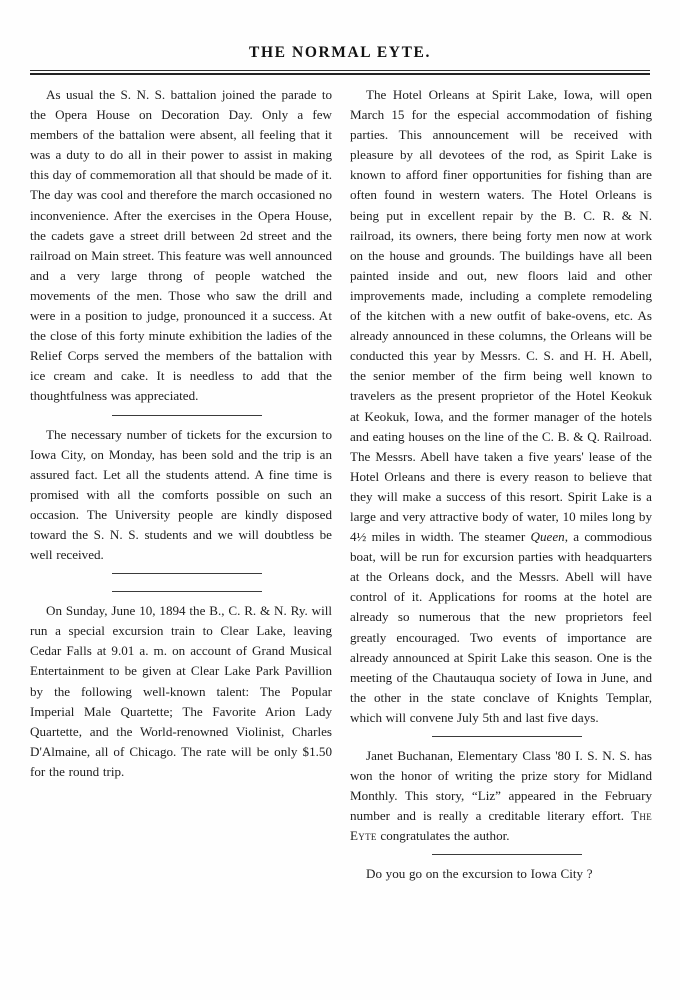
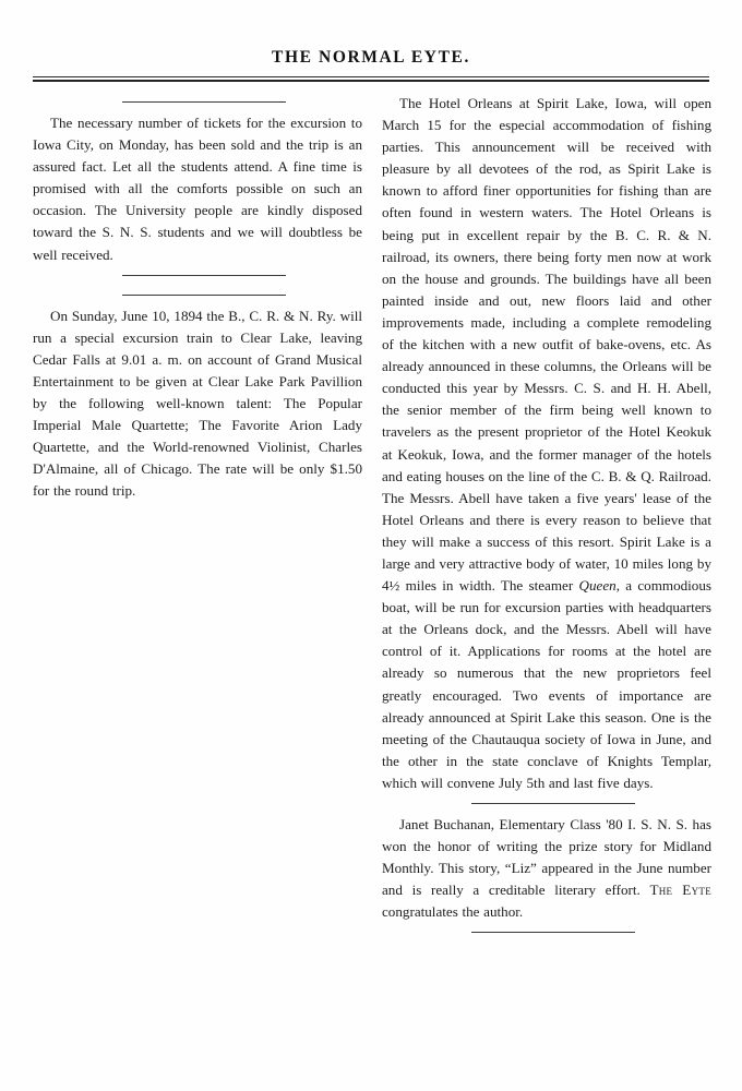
  THE NORMAL EYTE.
- As usual the S. N. S. battalion joined the parade to the Opera House on Decoration Day. Only a few members of the battalion were absent, all feeling that it was a duty to do all in their power to assist in making this day of commemoration all that should be made of it. The day was cool and therefore the march occasioned no inconvenience. After the exercises in the Opera House, the cadets gave a street drill between 2d street and the railroad on Main street. This feature was well announced and a very large throng of people watched the movements of the men. Those who saw the drill and were in a position to judge, pronounced it a success. At the close of this forty minute exhibition the ladies of the Relief Corps served the members of the battalion with ice cream and cake. It is needless to add that the thoughtfulness was appreciated.
  The necessary number of tickets for the excursion to Iowa City, on Monday, has been sold and the trip is an assured fact. Let all the students attend. A fine time is promised with all the comforts possible on such an occasion. The University people are kindly disposed toward the S. N. S. students and we will doubtless be well received.
  On Sunday, June 10, 1894 the B., C. R. & N. Ry. will run a special excursion train to Clear Lake, leaving Cedar Falls at 9.01 a. m. on account of Grand Musical Entertainment to be given at Clear Lake Park Pavillion by the following well-known talent: The Popular Imperial Male Quartette; The Favorite Arion Lady Quartette, and the World-renowned Violinist, Charles D'Almaine, all of Chicago. The rate will be only $1.50 for the round trip.
  The Hotel Orleans at Spirit Lake, Iowa, will open March 15 for the especial accommodation of fishing parties. This announcement will be received with pleasure by all devotees of the rod, as Spirit Lake is known to afford finer opportunities for fishing than are often found in western waters. The Hotel Orleans is being put in excellent repair by the B. C. R. & N. railroad, its owners, there being forty men now at work on the house and grounds. The buildings have all been painted inside and out, new floors laid and other improvements made, including a complete remodeling of the kitchen with a new outfit of bake-ovens, etc. As already announced in these columns, the Orleans will be conducted this year by Messrs. C. S. and H. H. Abell, the senior member of the firm being well known to travelers as the present proprietor of the Hotel Keokuk at Keokuk, Iowa, and the former manager of the hotels and eating houses on the line of the C. B. & Q. Railroad. The Messrs. Abell have taken a five years' lease of the Hotel Orleans and there is every reason to believe that they will make a success of this resort. Spirit Lake is a large and very attractive body of water, 10 miles long by 4½ miles in width. The steamer Queen, a commodious boat, will be run for excursion parties with headquarters at the Orleans dock, and the Messrs. Abell will have control of it. Applications for rooms at the hotel are already so numerous that the new proprietors feel greatly encouraged. Two events of importance are already announced at Spirit Lake this season. One is the meeting of the Chautauqua society of Iowa in June, and the other in the state conclave of Knights Templar, which will convene July 5th and last five days.
- Janet Buchanan, Elementary Class '80 I. S. N. S. has won the honor of writing the prize story for Midland Monthly. This story, “Liz” appeared in the February number and is really a creditable literary effort. The Eyte congratulates the author.
+ Janet Buchanan, Elementary Class '80 I. S. N. S. has won the honor of writing the prize story for Midland Monthly. This story, “Liz” appeared in the June number and is really a creditable literary effort. The Eyte congratulates the author.
- Do you go on the excursion to Iowa City ?
